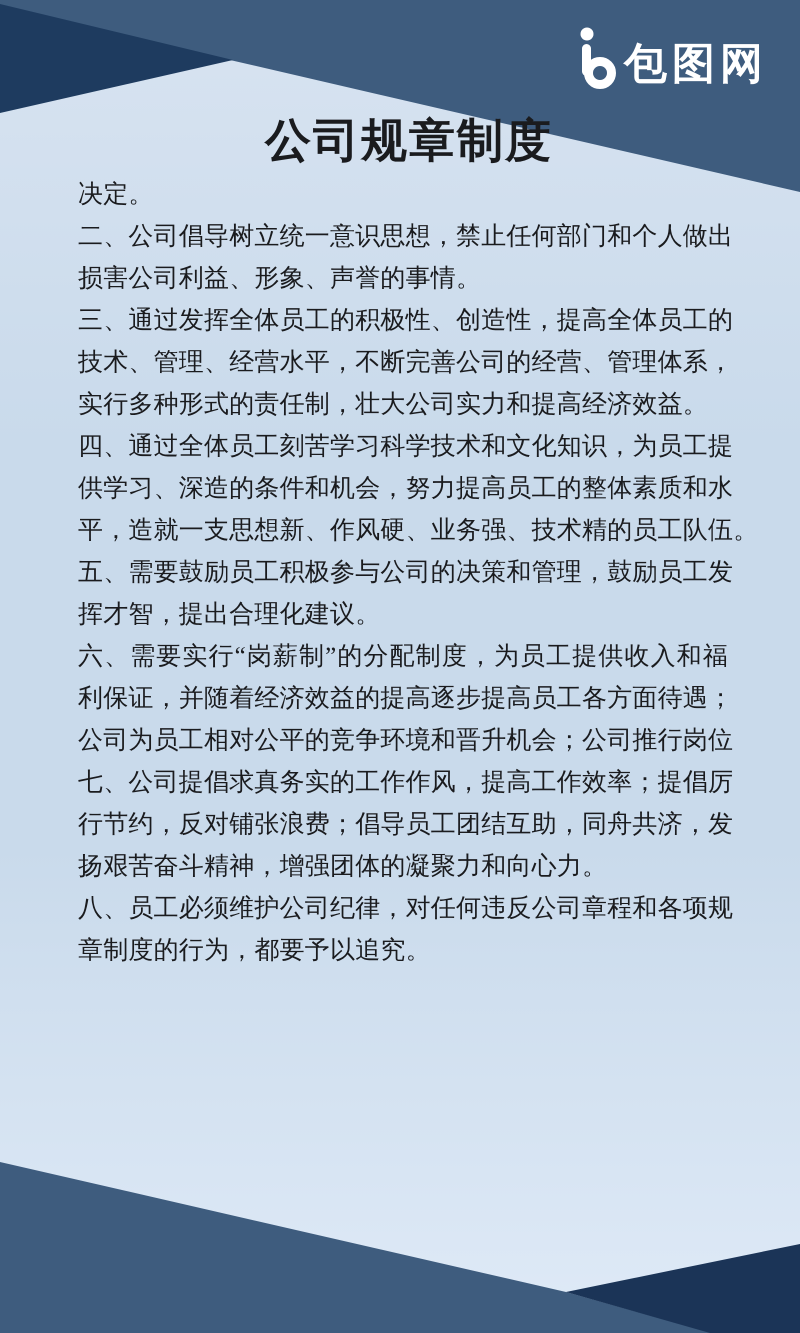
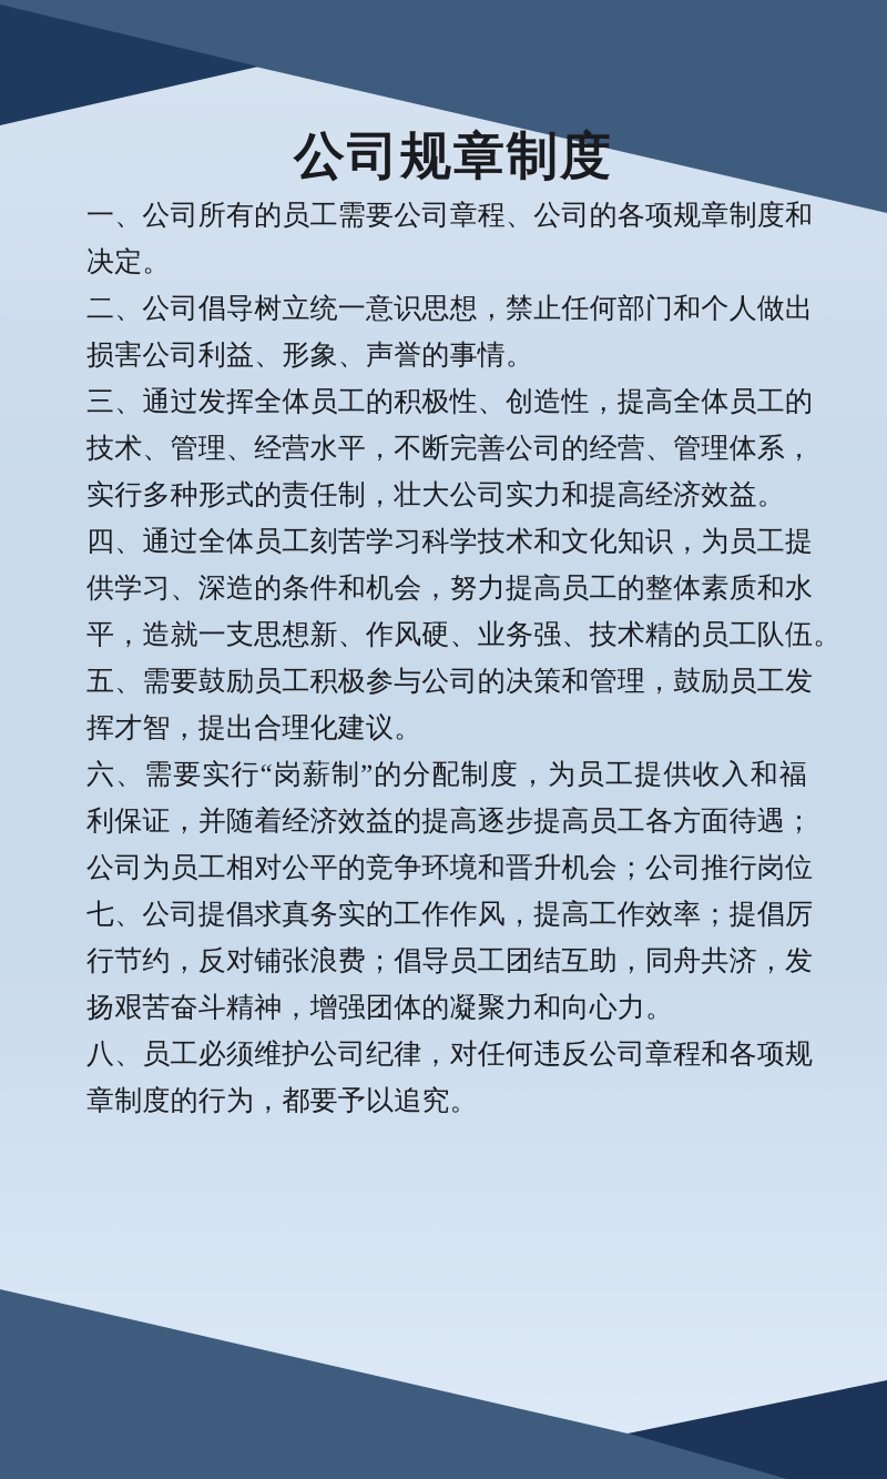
- 包图网
  公司规章制度
+ 一、公司所有的员工需要公司章程、公司的各项规章制度和
  决定。
  二、公司倡导树立统一意识思想，禁止任何部门和个人做出
  损害公司利益、形象、声誉的事情。
  三、通过发挥全体员工的积极性、创造性，提高全体员工的
  技术、管理、经营水平，不断完善公司的经营、管理体系，
  实行多种形式的责任制，壮大公司实力和提高经济效益。
  四、通过全体员工刻苦学习科学技术和文化知识，为员工提
  供学习、深造的条件和机会，努力提高员工的整体素质和水
  平，造就一支思想新、作风硬、业务强、技术精的员工队伍。
  五、需要鼓励员工积极参与公司的决策和管理，鼓励员工发
  挥才智，提出合理化建议。
  六、需要实行“岗薪制”的分配制度，为员工提供收入和福
  利保证，并随着经济效益的提高逐步提高员工各方面待遇；
  公司为员工相对公平的竞争环境和晋升机会；公司推行岗位
  七、公司提倡求真务实的工作作风，提高工作效率；提倡厉
  行节约，反对铺张浪费；倡导员工团结互助，同舟共济，发
  扬艰苦奋斗精神，增强团体的凝聚力和向心力。
  八、员工必须维护公司纪律，对任何违反公司章程和各项规
  章制度的行为，都要予以追究。
